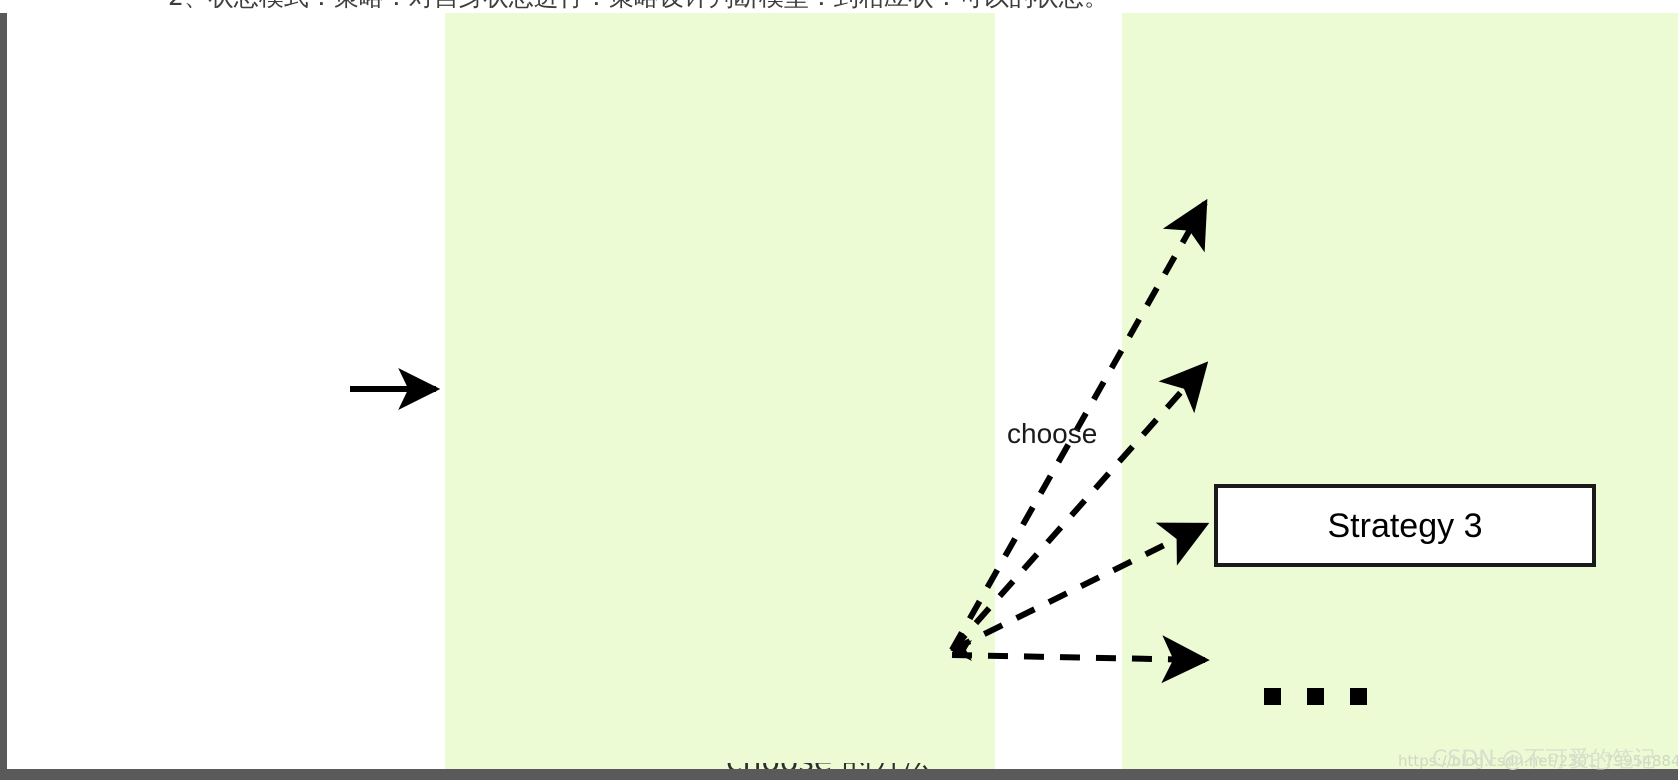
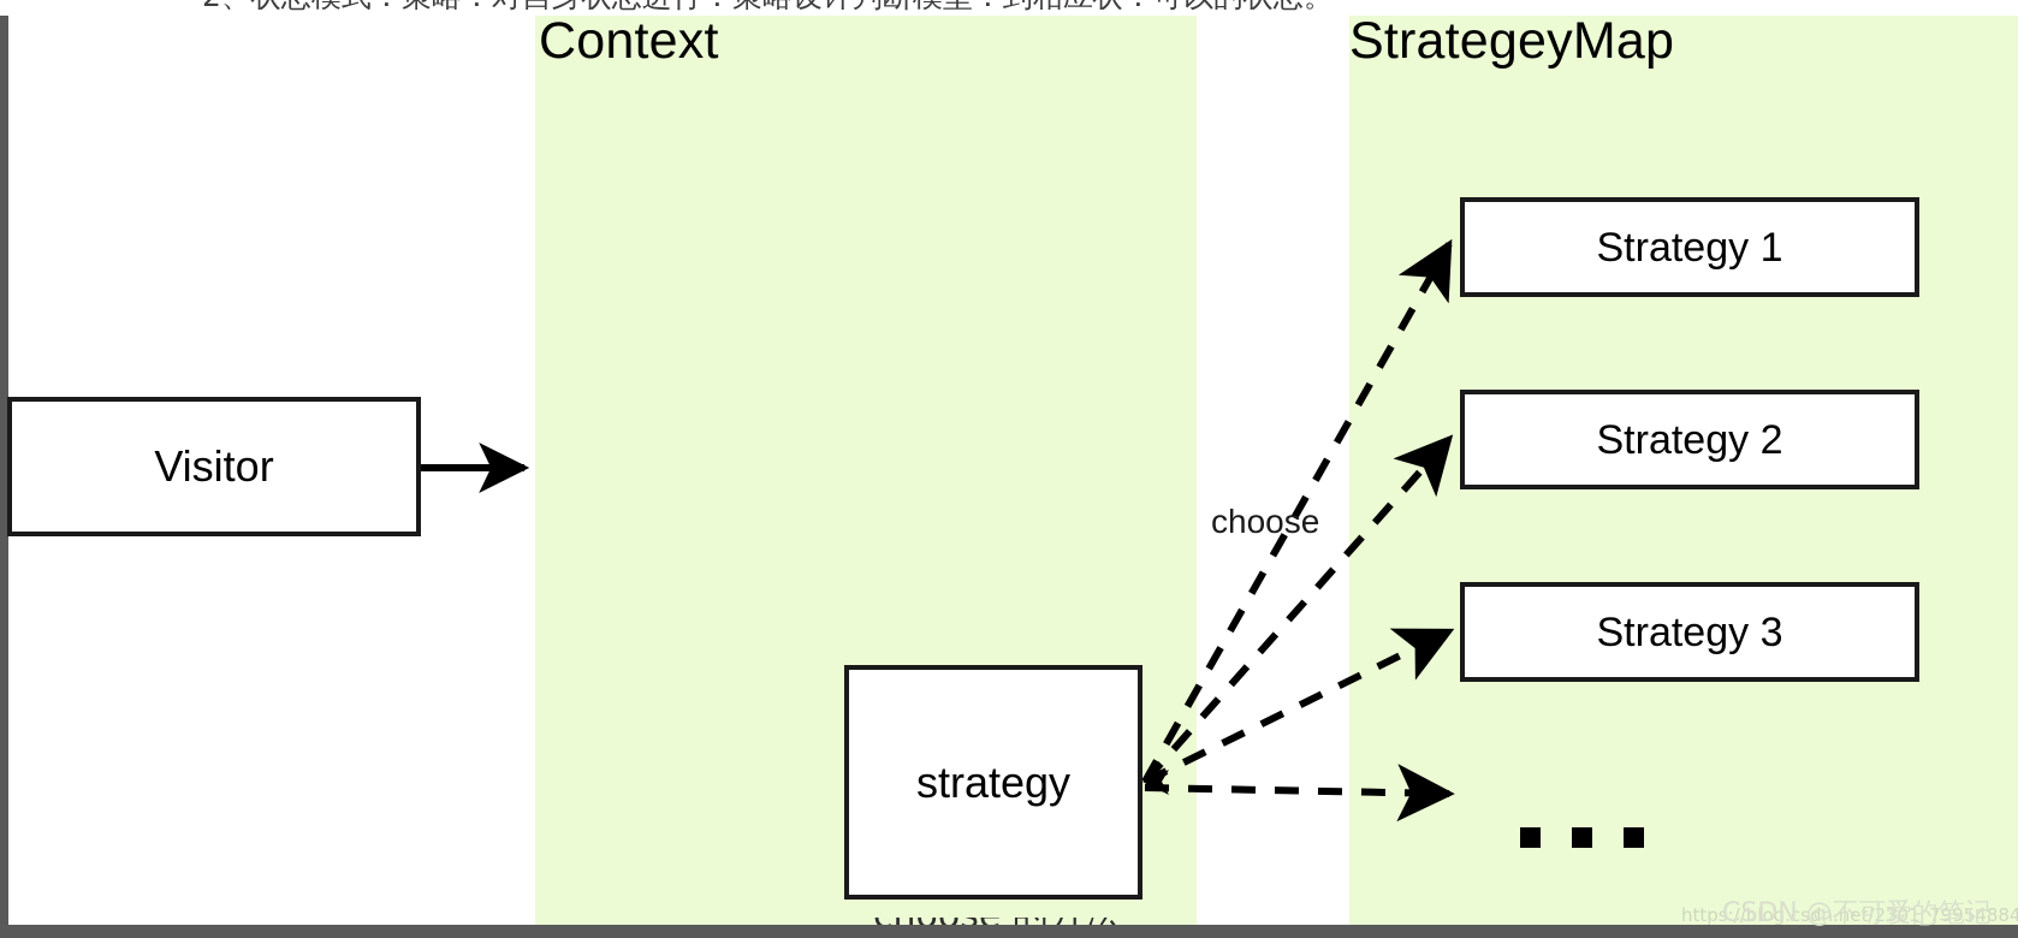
+ Context
+ StrategeyMap
+ Visitor
+ strategy
+ Strategy 1
+ Strategy 2
  Strategy 3
  choose
  https://blog.csdn.net/2301_79954884
  CSDN @不可爱的笔记
